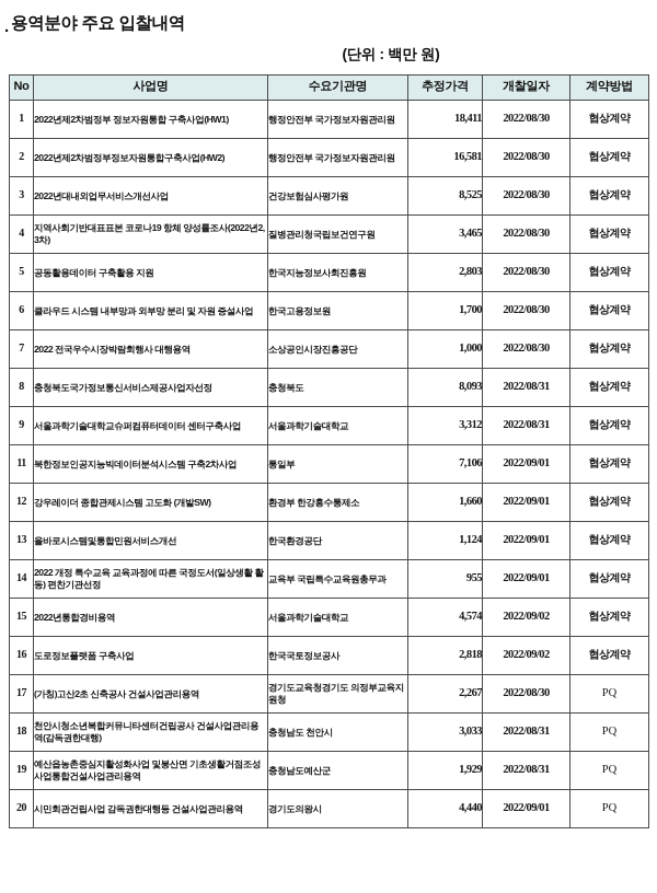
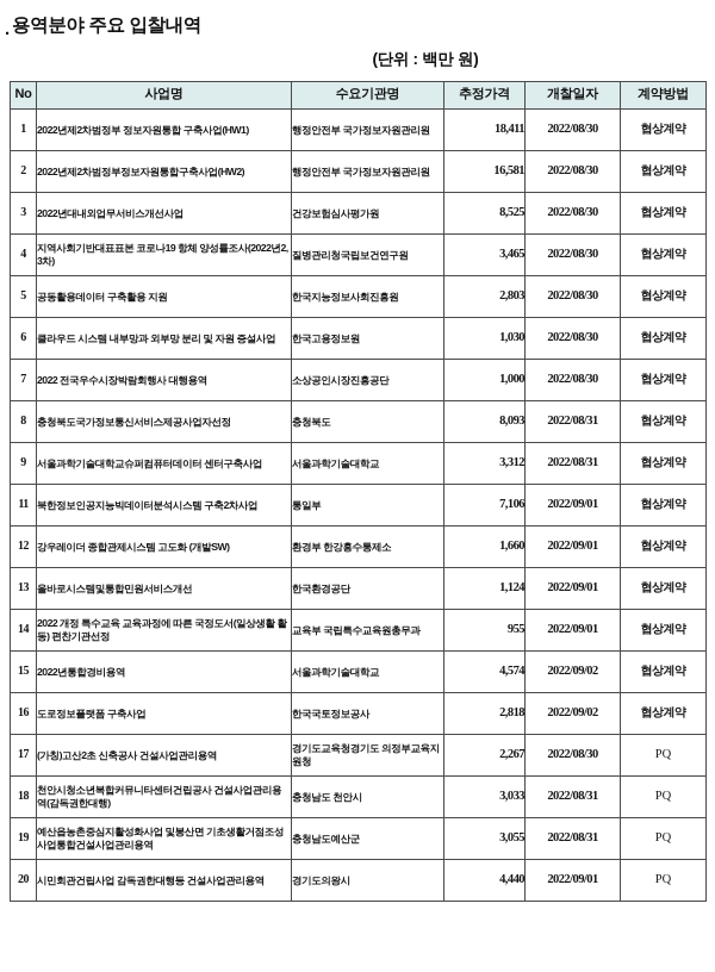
  .
  용역분야 주요 입찰내역
  (단위 : 백만 원)
  No	사업명	수요기관명	추정가격	개찰일자	계약방법
  1	2022년제2차범정부 정보자원통합 구축사업(HW1)	행정안전부 국가정보자원관리원	18,411	2022/08/30	협상계약
  2	2022년제2차범정부정보자원통합구축사업(HW2)	행정안전부 국가정보자원관리원	16,581	2022/08/30	협상계약
  3	2022년대내외업무서비스개선사업	건강보험심사평가원	8,525	2022/08/30	협상계약
  4	지역사회기반대표표본 코로나19 항체 양성률조사(2022년2, 3차)	질병관리청국립보건연구원	3,465	2022/08/30	협상계약
  5	공동활용데이터 구축활용 지원	한국지능정보사회진흥원	2,803	2022/08/30	협상계약
- 6	클라우드 시스템 내부망과 외부망 분리 및 자원 증설사업	한국고용정보원	1,700	2022/08/30	협상계약
+ 6	클라우드 시스템 내부망과 외부망 분리 및 자원 증설사업	한국고용정보원	1,030	2022/08/30	협상계약
  7	2022 전국우수시장박람회행사 대행용역	소상공인시장진흥공단	1,000	2022/08/30	협상계약
  8	충청북도국가정보통신서비스제공사업자선정	충청북도	8,093	2022/08/31	협상계약
  9	서울과학기술대학교슈퍼컴퓨터데이터 센터구축사업	서울과학기술대학교	3,312	2022/08/31	협상계약
  11	북한정보인공지능빅데이터분석시스템 구축2차사업	통일부	7,106	2022/09/01	협상계약
  12	강우레이더 종합관제시스템 고도화 (개발SW)	환경부 한강홍수통제소	1,660	2022/09/01	협상계약
  13	올바로시스템및통합민원서비스개선	한국환경공단	1,124	2022/09/01	협상계약
  14	2022 개정 특수교육 교육과정에 따른 국정도서(일상생활 활동) 편찬기관선정	교육부 국립특수교육원총무과	955	2022/09/01	협상계약
  15	2022년통합경비용역	서울과학기술대학교	4,574	2022/09/02	협상계약
  16	도로정보플랫폼 구축사업	한국국토정보공사	2,818	2022/09/02	협상계약
  17	(가칭)고산2초 신축공사 건설사업관리용역	경기도교육청경기도 의정부교육지원청	2,267	2022/08/30	PQ
  18	천안시청소년복합커뮤니타센터건립공사 건설사업관리용역(감독권한대행)	충청남도 천안시	3,033	2022/08/31	PQ
- 19	예산읍농촌중심지활성화사업 및봉산면 기초생활거점조성사업통합건설사업관리용역	충청남도예산군	1,929	2022/08/31	PQ
+ 19	예산읍농촌중심지활성화사업 및봉산면 기초생활거점조성사업통합건설사업관리용역	충청남도예산군	3,055	2022/08/31	PQ
  20	시민회관건립사업 감독권한대행등 건설사업관리용역	경기도의왕시	4,440	2022/09/01	PQ
